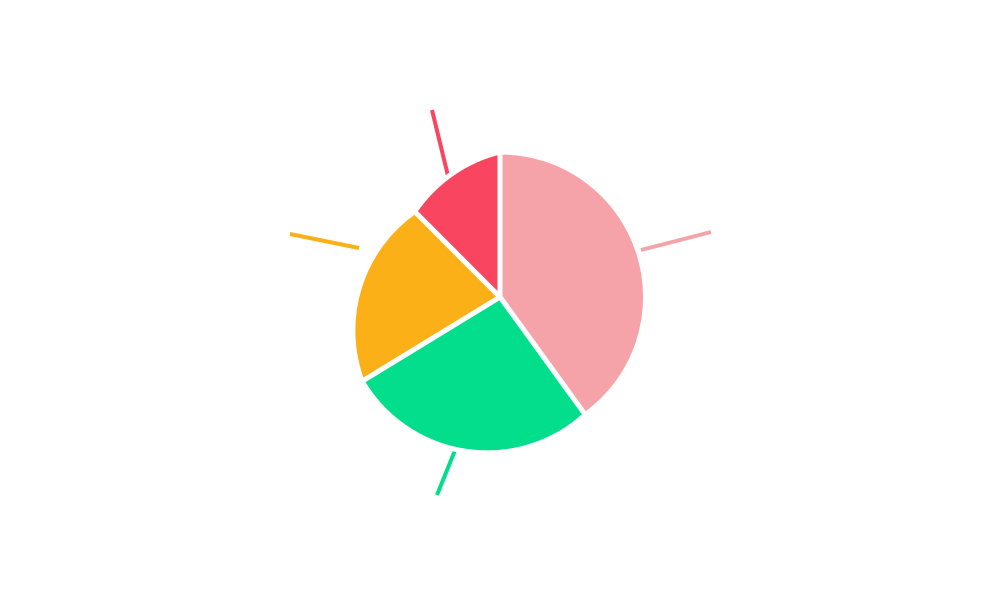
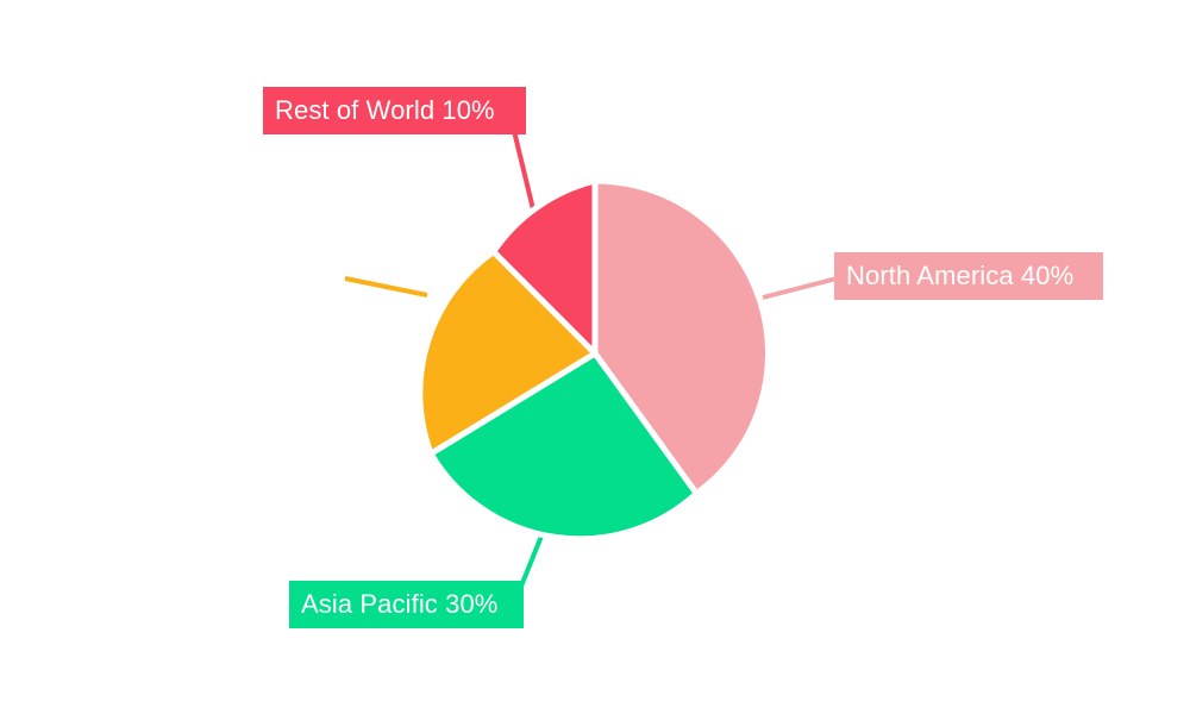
+ North America 40%
+ Asia Pacific 30%
+ Rest of World 10%
